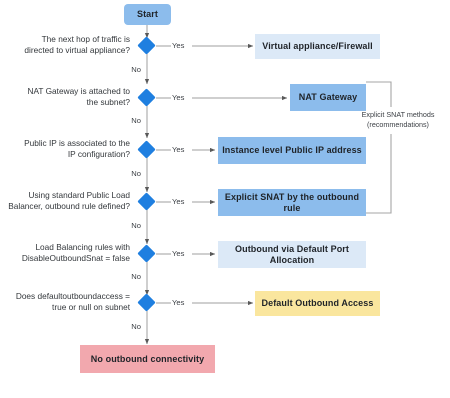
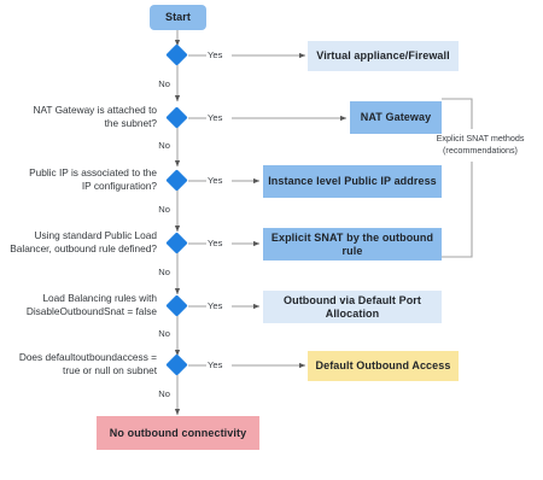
  Start
- The next hop of traffic is directed to virtual appliance?
  NAT Gateway is attached to the subnet?
  Public IP is associated to the IP configuration?
  Using standard Public Load Balancer, outbound rule defined?
  Load Balancing rules with DisableOutboundSnat = false
  Does defaultoutboundaccess = true or null on subnet
  Yes
  Yes
  Yes
  Yes
  Yes
  Yes
  No
  No
  No
  No
  No
  No
  Virtual appliance/Firewall
  NAT Gateway
  Instance level Public IP address
  Explicit SNAT by the outbound rule
  Outbound via Default Port Allocation
  Default Outbound Access
  No outbound connectivity
  Explicit SNAT methods
  (recommendations)
